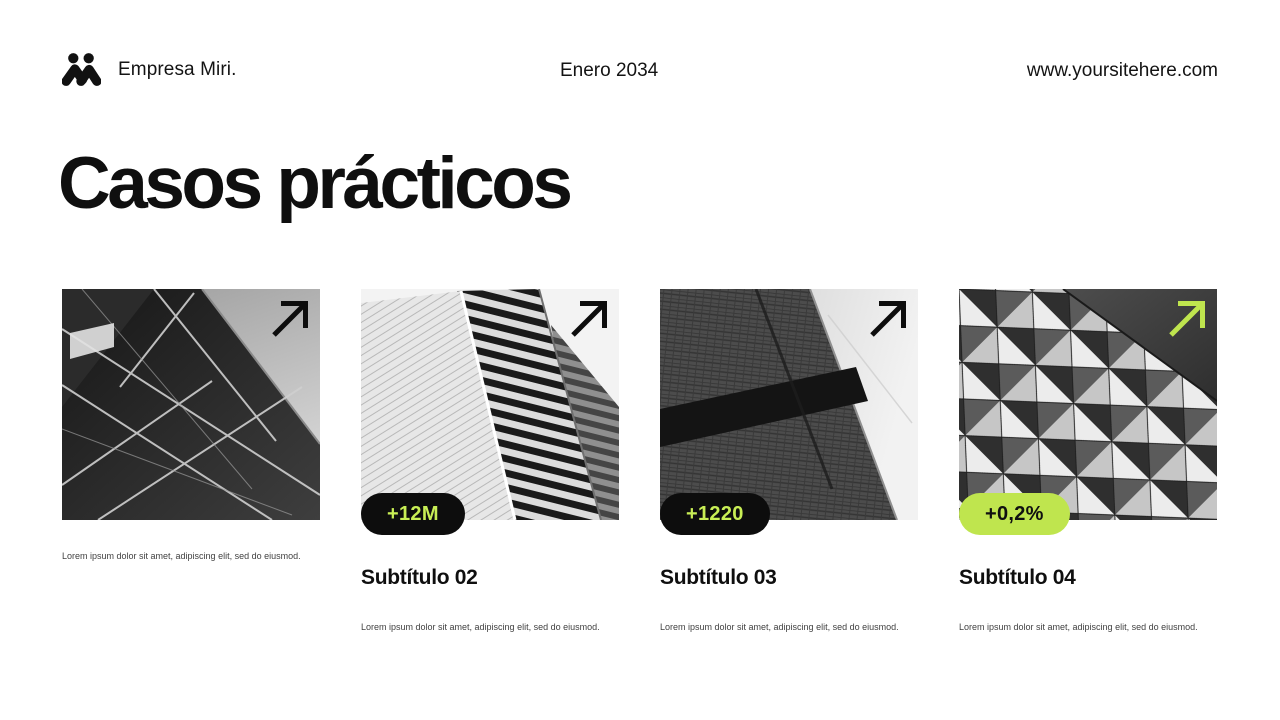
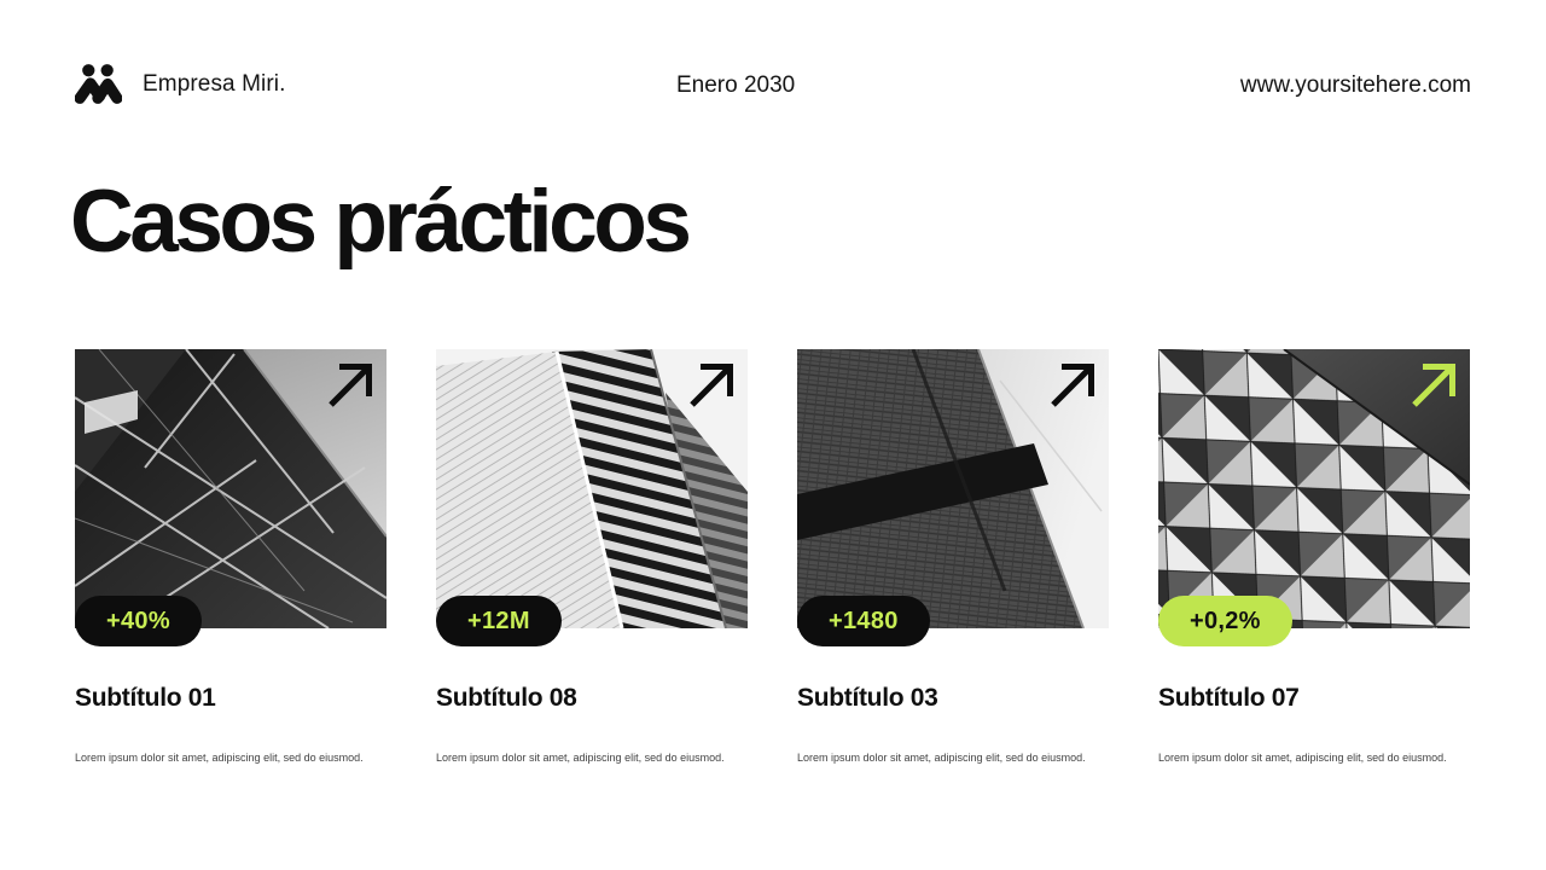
  Empresa Miri.
- Enero 2034
+ Enero 2030
  www.yoursitehere.com
  Casos prácticos
+ +40%
+ Subtítulo 01
  Lorem ipsum dolor sit amet, adipiscing elit, sed do eiusmod.
  +12M
- Subtítulo 02
+ Subtítulo 08
  Lorem ipsum dolor sit amet, adipiscing elit, sed do eiusmod.
- +1220
+ +1480
  Subtítulo 03
  Lorem ipsum dolor sit amet, adipiscing elit, sed do eiusmod.
  +0,2%
- Subtítulo 04
+ Subtítulo 07
  Lorem ipsum dolor sit amet, adipiscing elit, sed do eiusmod.
